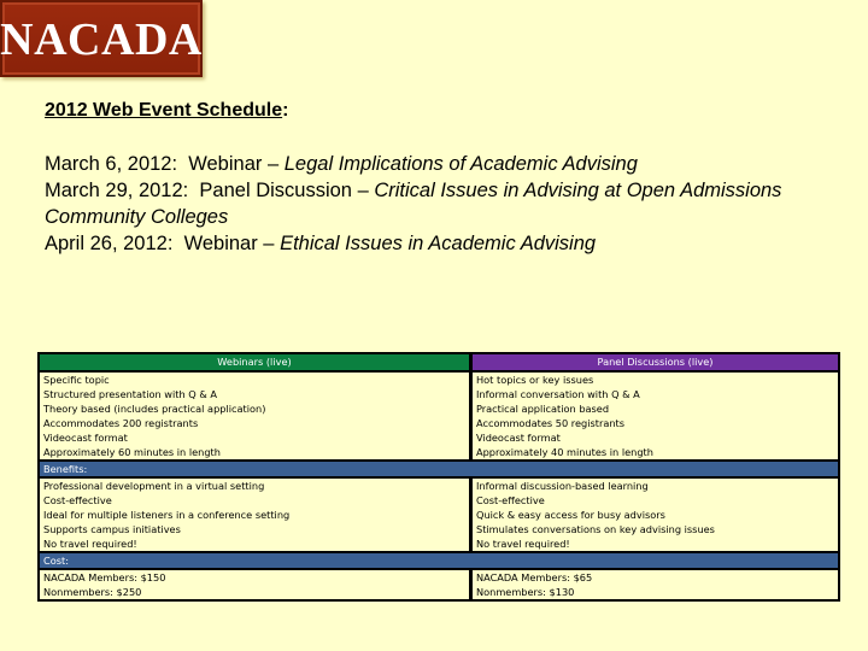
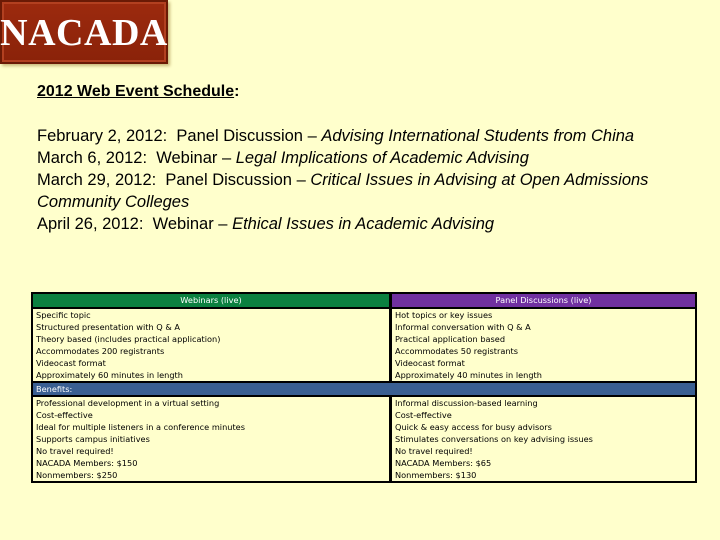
  NACADA
  2012 Web Event Schedule:
+ February 2, 2012: Panel Discussion – Advising International Students from China
  March 6, 2012: Webinar – Legal Implications of Academic Advising
  March 29, 2012: Panel Discussion – Critical Issues in Advising at Open Admissions Community Colleges
  April 26, 2012: Webinar – Ethical Issues in Academic Advising
  Webinars (live)	Panel Discussions (live)
  Specific topic Structured presentation with Q & A Theory based (includes practical application) Accommodates 200 registrants Videocast format Approximately 60 minutes in length	Hot topics or key issues Informal conversation with Q & A Practical application based Accommodates 50 registrants Videocast format Approximately 40 minutes in length
  Benefits:
- Professional development in a virtual setting Cost-effective Ideal for multiple listeners in a conference setting Supports campus initiatives No travel required!	Informal discussion-based learning Cost-effective Quick & easy access for busy advisors Stimulates conversations on key advising issues No travel required!
+ Professional development in a virtual setting Cost-effective Ideal for multiple listeners in a conference minutes Supports campus initiatives No travel required!	Informal discussion-based learning Cost-effective Quick & easy access for busy advisors Stimulates conversations on key advising issues No travel required!
- Cost:
  NACADA Members: $150 Nonmembers: $250	NACADA Members: $65 Nonmembers: $130
